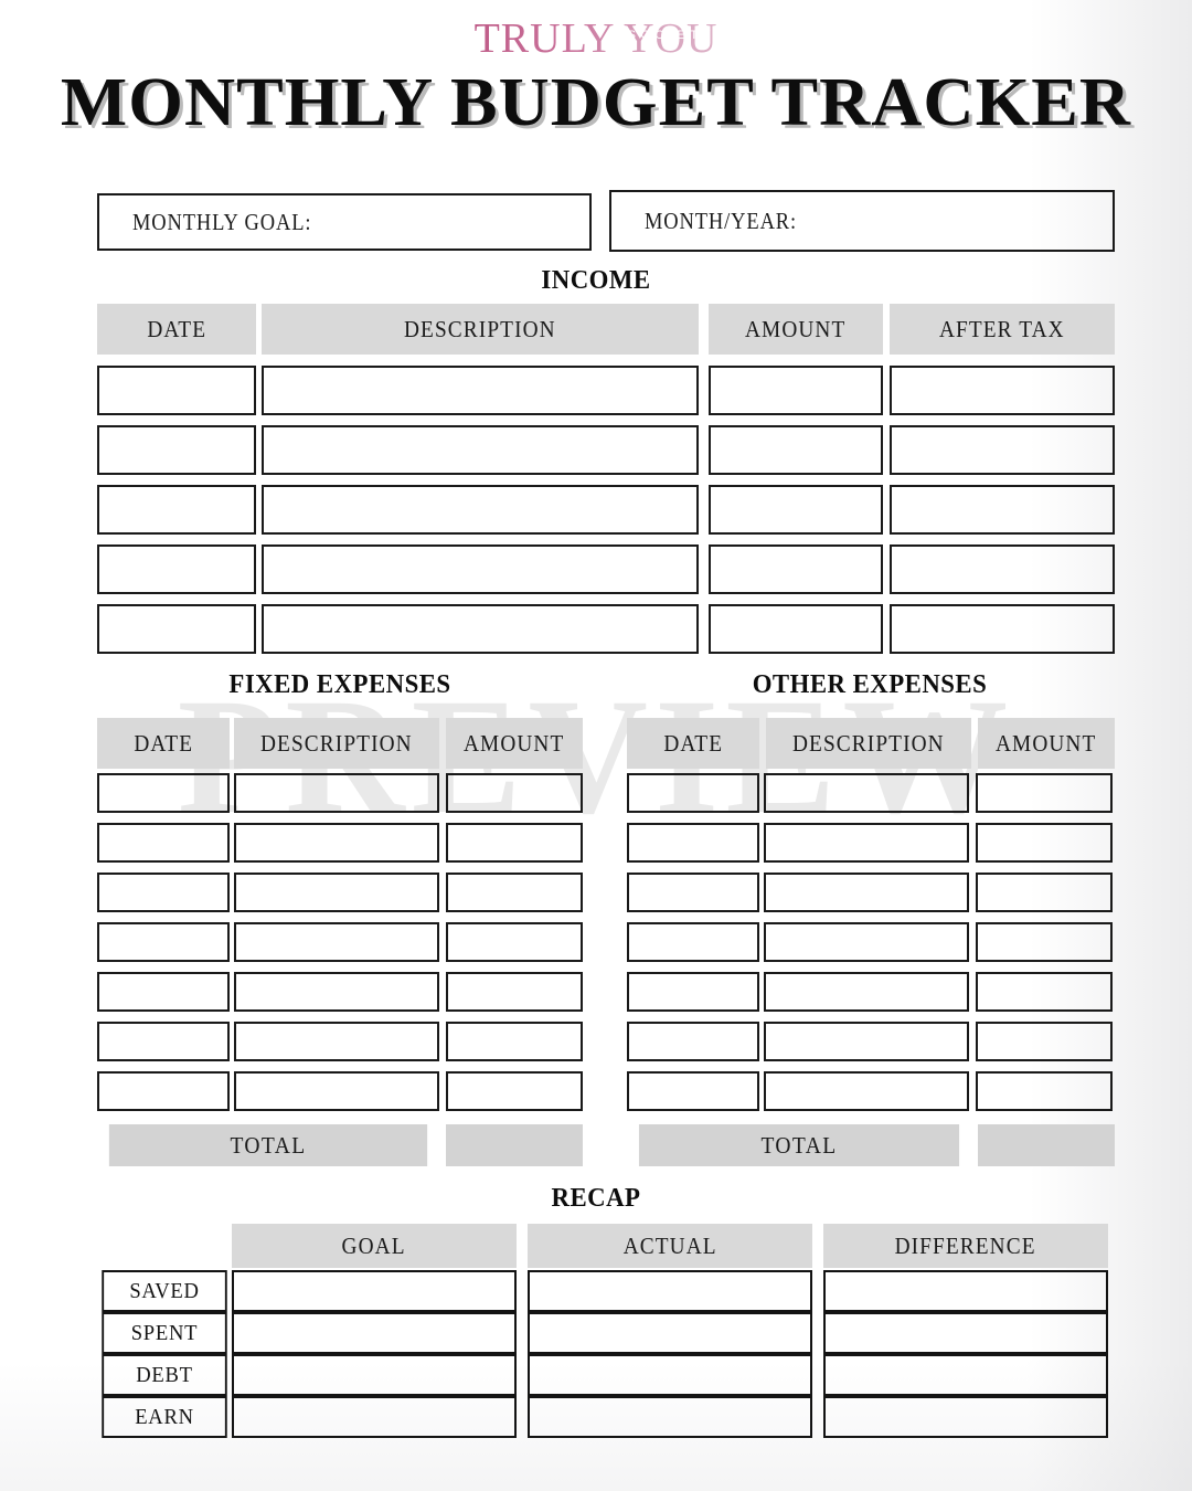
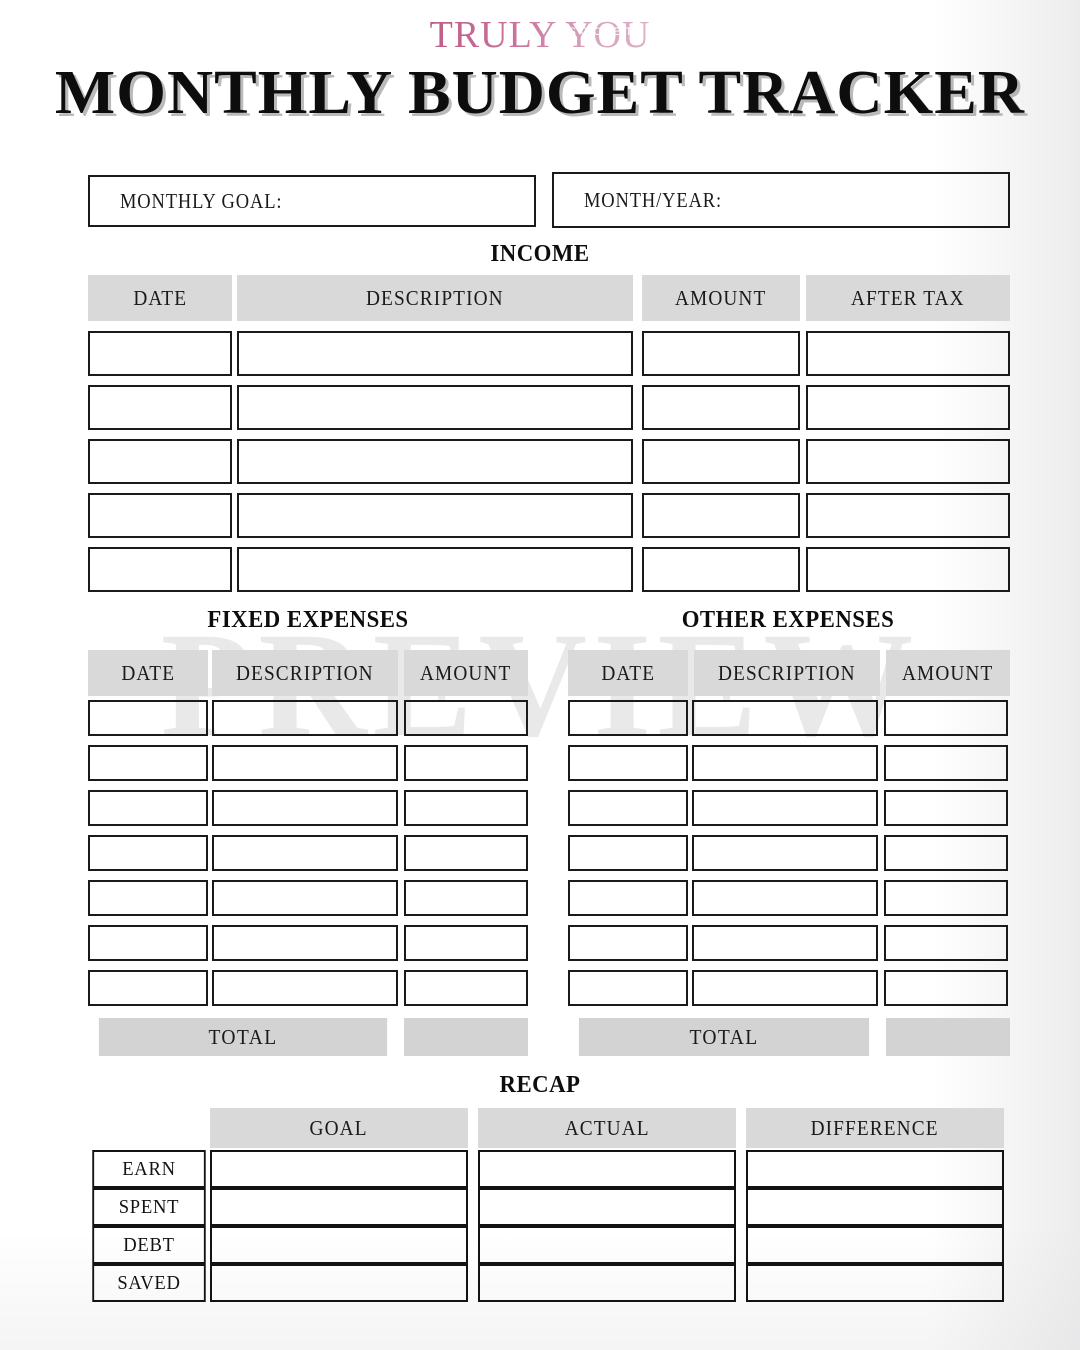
  TRULY YOU
  SOCIETY
  MONTHLY BUDGET TRACKER
  MONTHLY GOAL:
  MONTH/YEAR:
  INCOME
  DATE
  DESCRIPTION
  AMOUNT
  AFTER TAX
  FIXED EXPENSES
  OTHER EXPENSES
  DATE
  DESCRIPTION
  AMOUNT
  DATE
  DESCRIPTION
  AMOUNT
  TOTAL
  TOTAL
  RECAP
  GOAL
  ACTUAL
  DIFFERENCE
- SAVED
+ EARN
  SPENT
  DEBT
- EARN
+ SAVED
